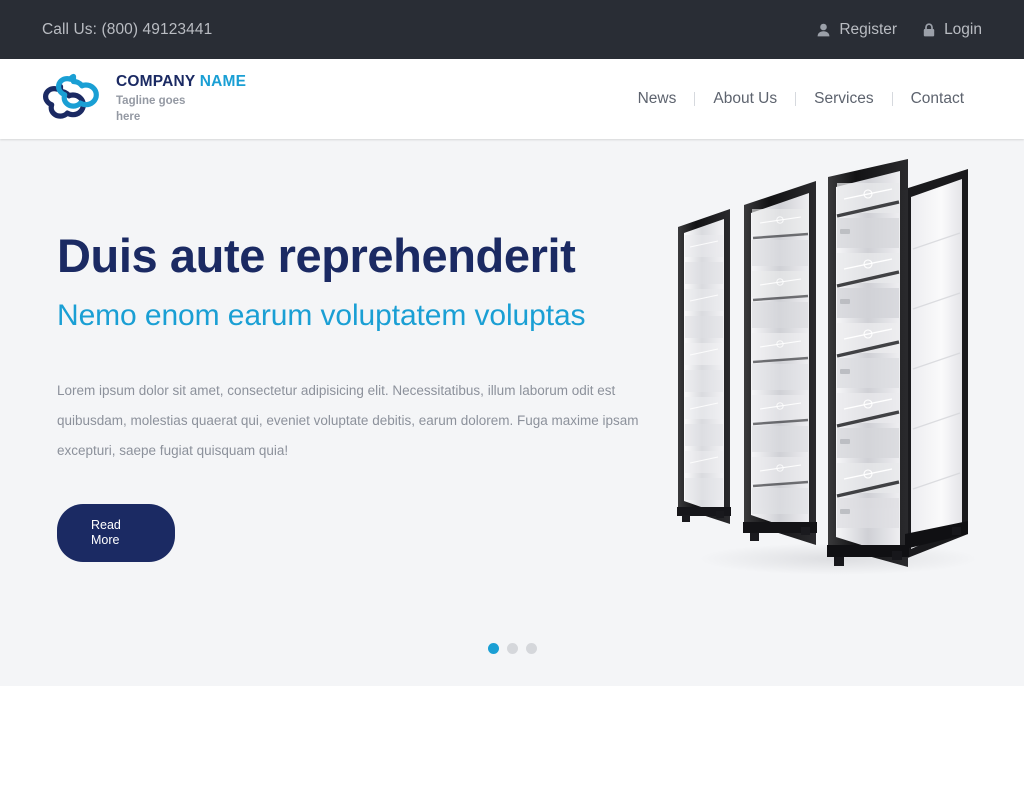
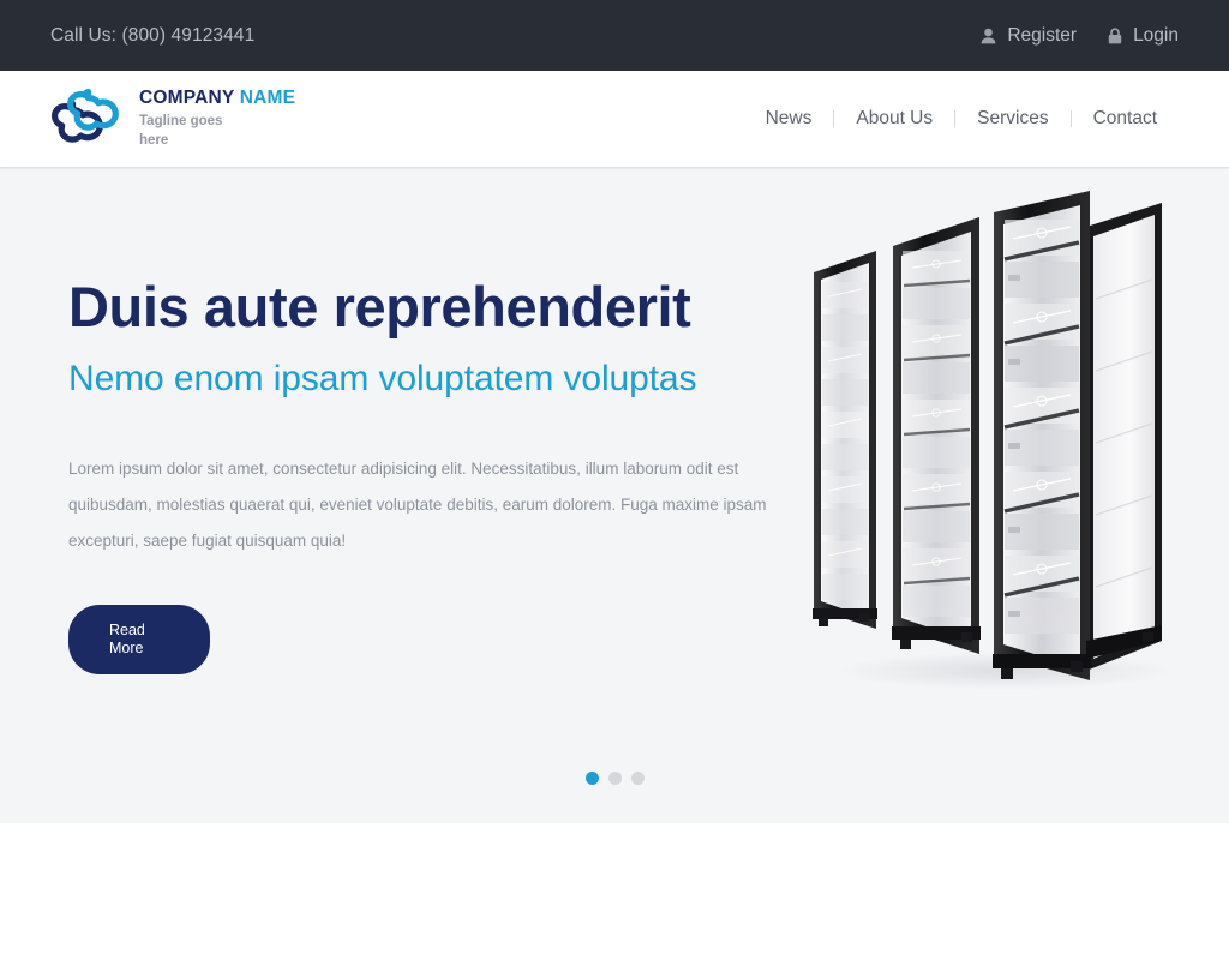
  Call Us: (800) 49123441
  Register
  Login
  COMPANY NAME
  Tagline goes here
  News
  About Us
  Services
  Contact
  Duis aute reprehenderit
- Nemo enom earum voluptatem voluptas
+ Nemo enom ipsam voluptatem voluptas
  Lorem ipsum dolor sit amet, consectetur adipisicing elit. Necessitatibus, illum laborum odit est quibusdam, molestias quaerat qui, eveniet voluptate debitis, earum dolorem. Fuga maxime ipsam excepturi, saepe fugiat quisquam quia!
  Read
  More
